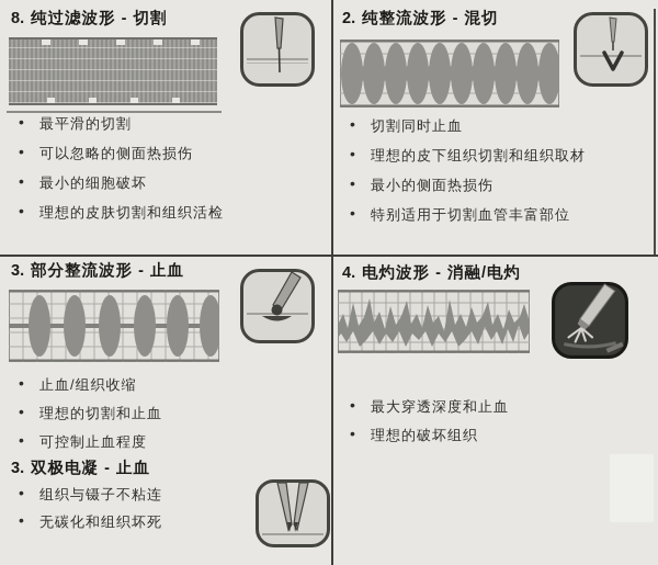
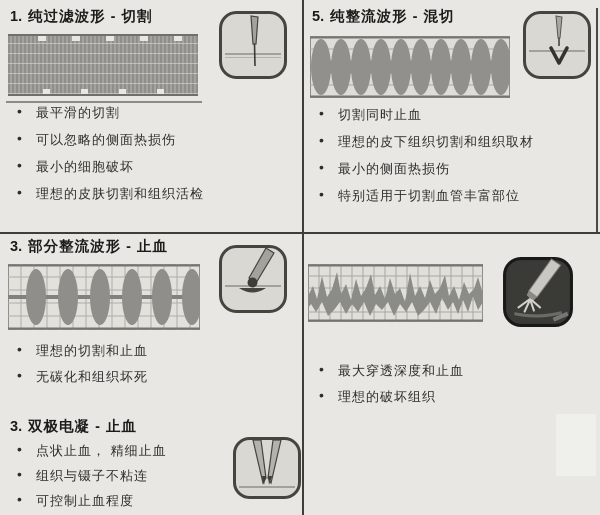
- 8. 纯过滤波形 - 切割
+ 1. 纯过滤波形 - 切割
  最平滑的切割
  可以忽略的侧面热损伤
  最小的细胞破坏
  理想的皮肤切割和组织活检
- 2. 纯整流波形 - 混切
+ 5. 纯整流波形 - 混切
  切割同时止血
  理想的皮下组织切割和组织取材
  最小的侧面热损伤
  特别适用于切割血管丰富部位
  3. 部分整流波形 - 止血
- 止血/组织收缩
  理想的切割和止血
- 可控制止血程度
+ 无碳化和组织坏死
- 4. 电灼波形 - 消融/电灼
  最大穿透深度和止血
  理想的破坏组织
  3. 双极电凝 - 止血
+ 点状止血， 精细止血
  组织与镊子不粘连
- 无碳化和组织坏死
+ 可控制止血程度
